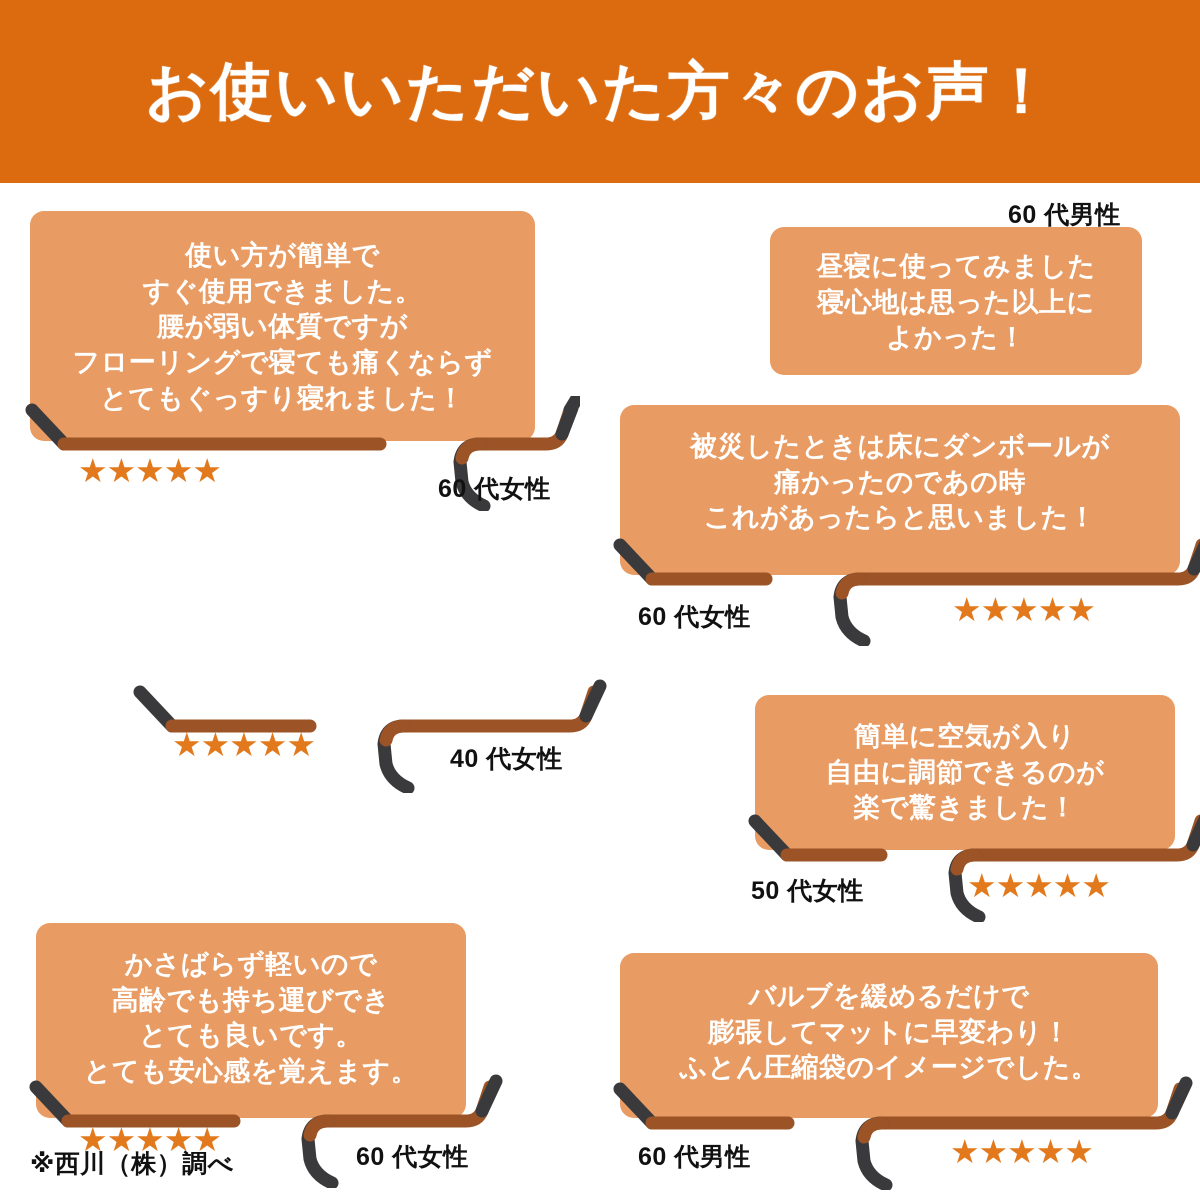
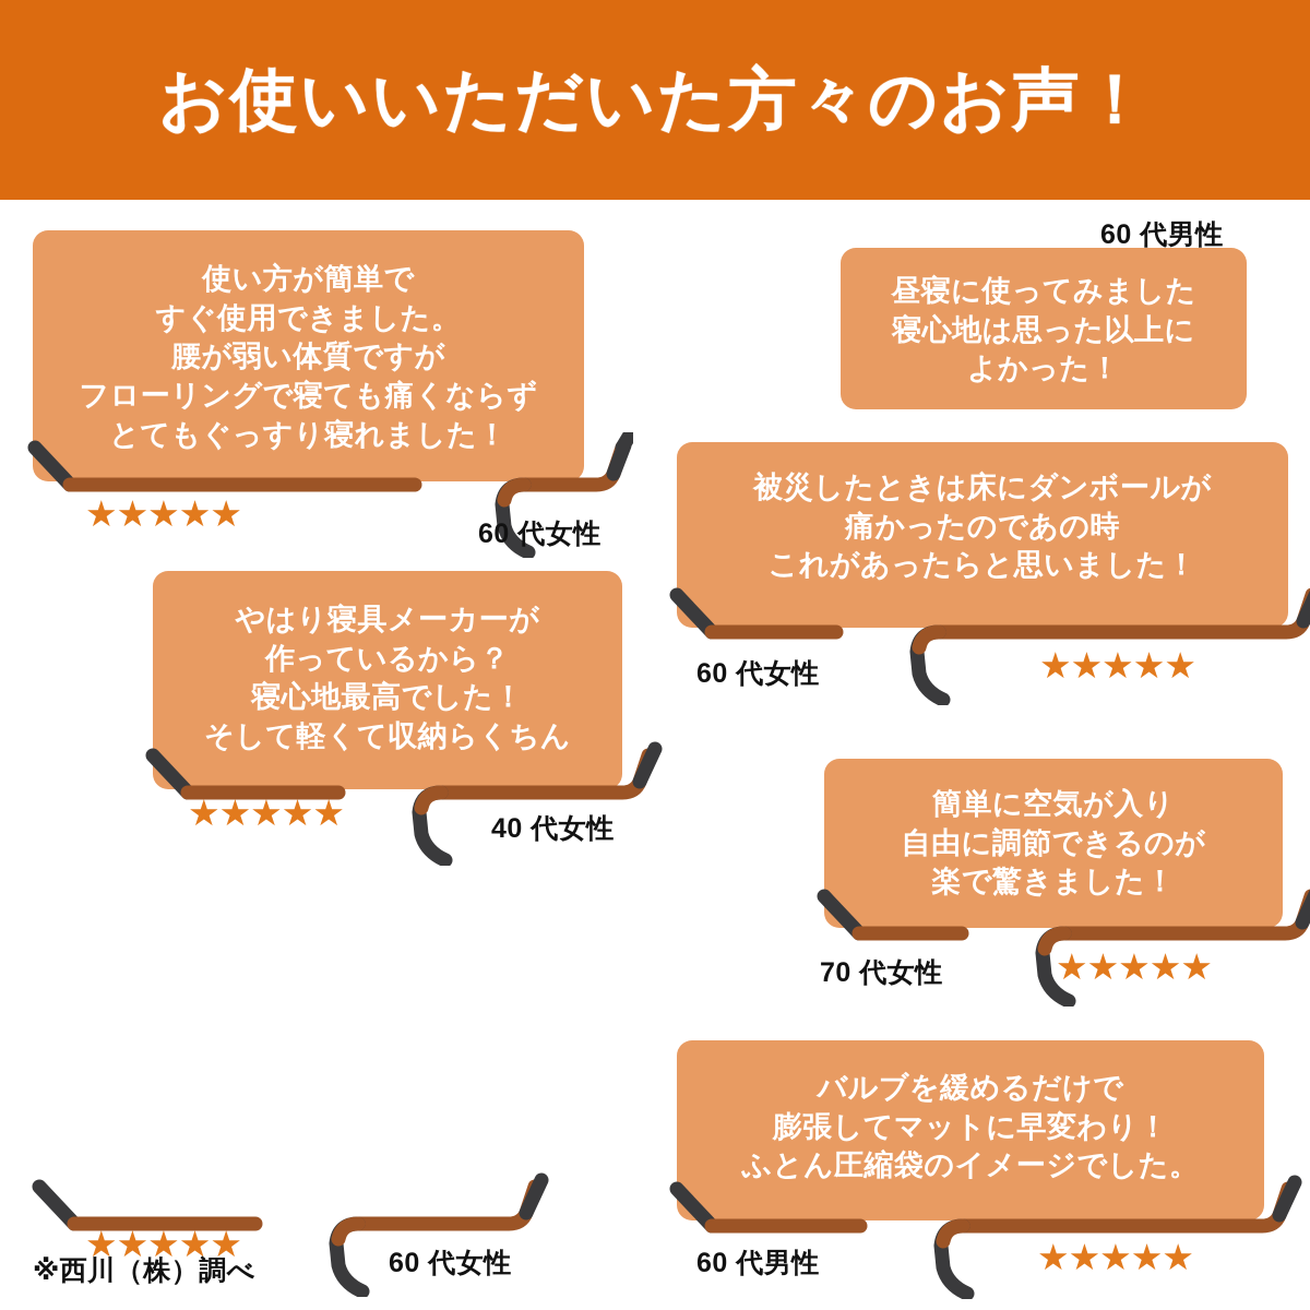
  お使いいただいた方々のお声！
  使い方が簡単で
  すぐ使用できました。
  腰が弱い体質ですが
  フローリングで寝ても痛くならず
  とてもぐっすり寝れました！
  ★★★★★
  60 代女性
  60 代男性
  昼寝に使ってみました
  寝心地は思った以上に
  よかった！
  被災したときは床にダンボールが
  痛かったのであの時
  これがあったらと思いました！
  60 代女性
  ★★★★★
+ やはり寝具メーカーが
+ 作っているから？
+ 寝心地最高でした！
+ そして軽くて収納らくちん
  ★★★★★
  40 代女性
  簡単に空気が入り
  自由に調節できるのが
  楽で驚きました！
- 50 代女性
+ 70 代女性
  ★★★★★
- かさばらず軽いので
- 高齢でも持ち運びでき
- とても良いです。
- とても安心感を覚えます。
  ★★★★★
  60 代女性
  バルブを緩めるだけで
  膨張してマットに早変わり！
  ふとん圧縮袋のイメージでした。
  60 代男性
  ★★★★★
  ※西川（株）調べ
